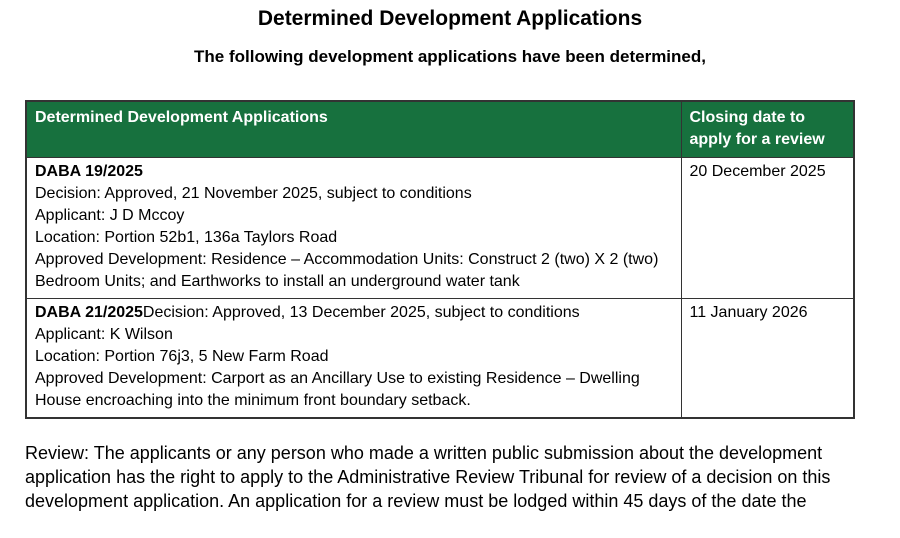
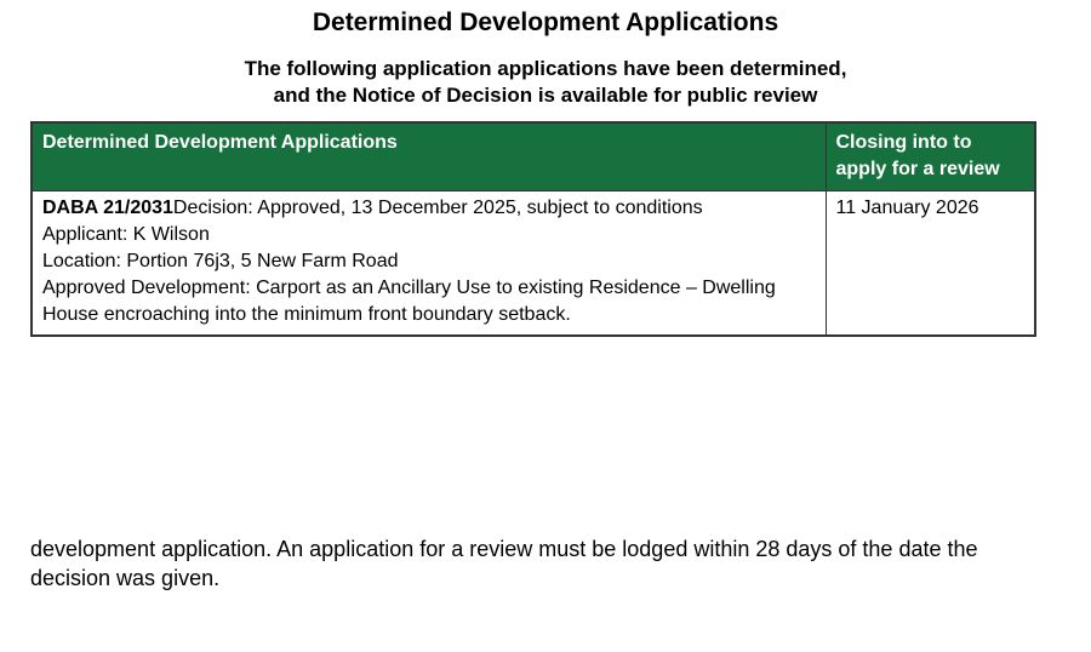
  Determined Development Applications
- The following development applications have been determined,
+ The following application applications have been determined,
+ and the Notice of Decision is available for public review
- Determined Development Applications	Closing date to apply for a review
+ Determined Development Applications	Closing into to apply for a review
- DABA 19/2025 Decision: Approved, 21 November 2025, subject to conditions Applicant: J D Mccoy Location: Portion 52b1, 136a Taylors Road Approved Development: Residence – Accommodation Units: Construct 2 (two) X 2 (two) Bedroom Units; and Earthworks to install an underground water tank	20 December 2025
- DABA 21/2025Decision: Approved, 13 December 2025, subject to conditions Applicant: K Wilson Location: Portion 76j3, 5 New Farm Road Approved Development: Carport as an Ancillary Use to existing Residence – Dwelling House encroaching into the minimum front boundary setback.	11 January 2026
+ DABA 21/2031Decision: Approved, 13 December 2025, subject to conditions Applicant: K Wilson Location: Portion 76j3, 5 New Farm Road Approved Development: Carport as an Ancillary Use to existing Residence – Dwelling House encroaching into the minimum front boundary setback.	11 January 2026
- Review: The applicants or any person who made a written public submission about the development
- application has the right to apply to the Administrative Review Tribunal for review of a decision on this
- development application. An application for a review must be lodged within 45 days of the date the
+ development application. An application for a review must be lodged within 28 days of the date the
+ decision was given.
